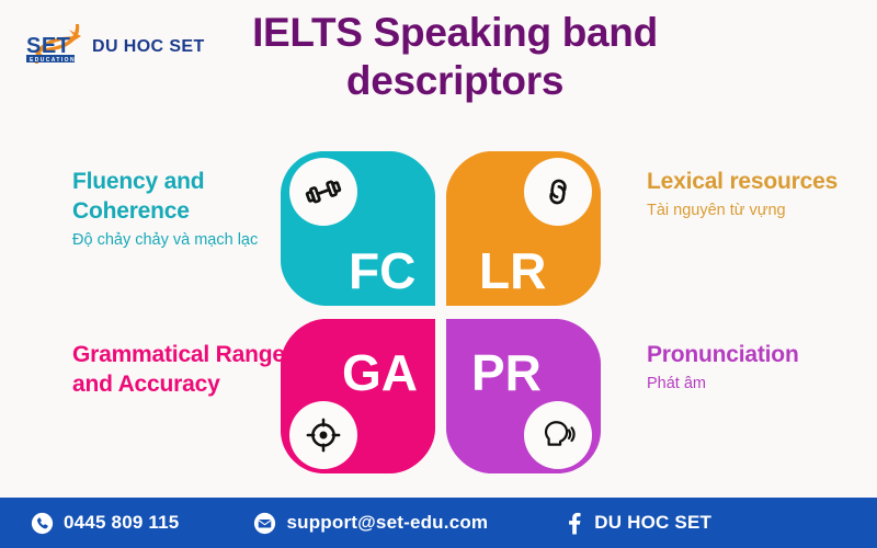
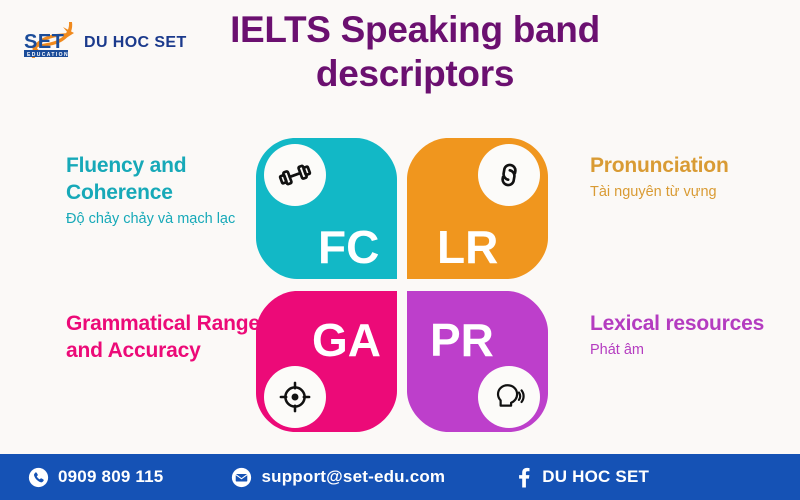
  SET
  DU HOC SET
  IELTS Speaking band descriptors
  Fluency and Coherence
  Độ chảy chảy và mạch lạc
  Grammatical Range and Accuracy
- Lexical resources
+ Pronunciation
  Tài nguyên từ vựng
- Pronunciation
+ Lexical resources
  Phát âm
  FC
  LR
  GA
  PR
- 0445 809 115
+ 0909 809 115
  support@set-edu.com
  DU HOC SET
